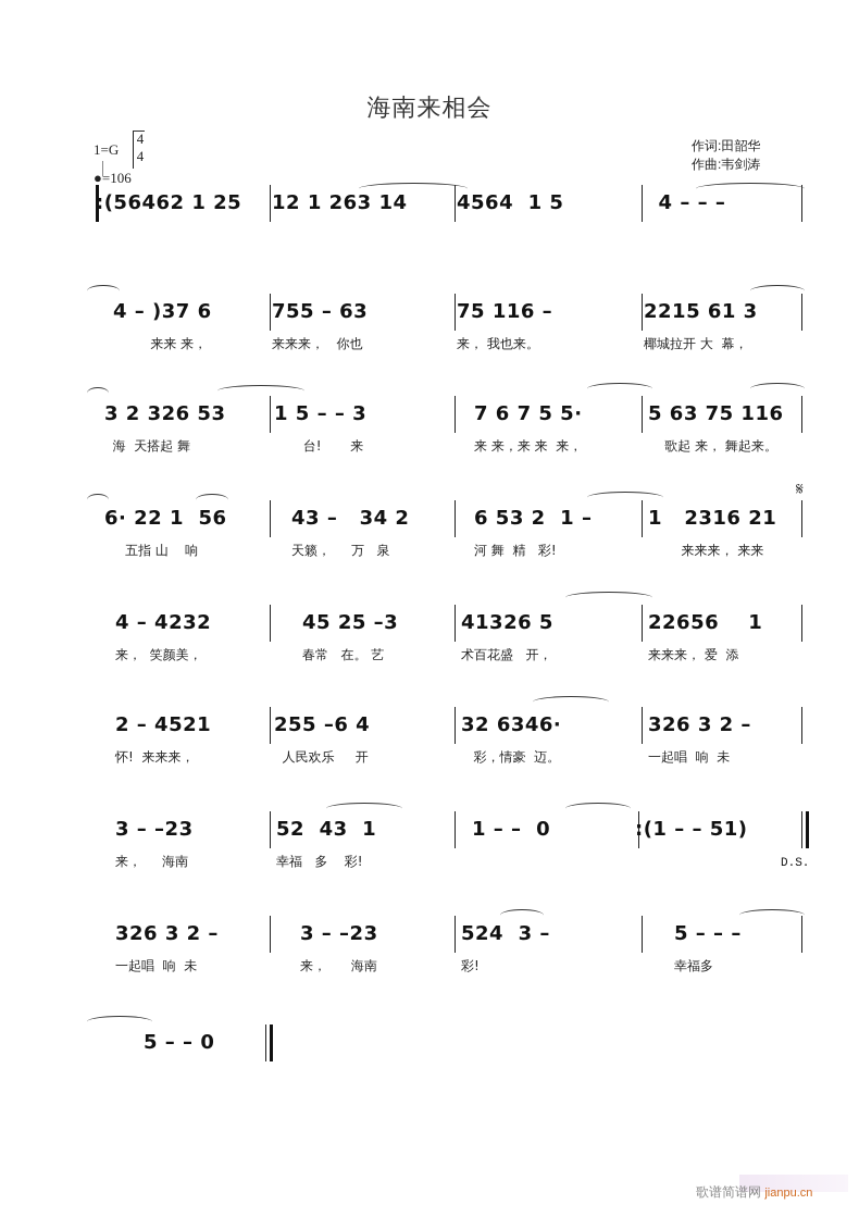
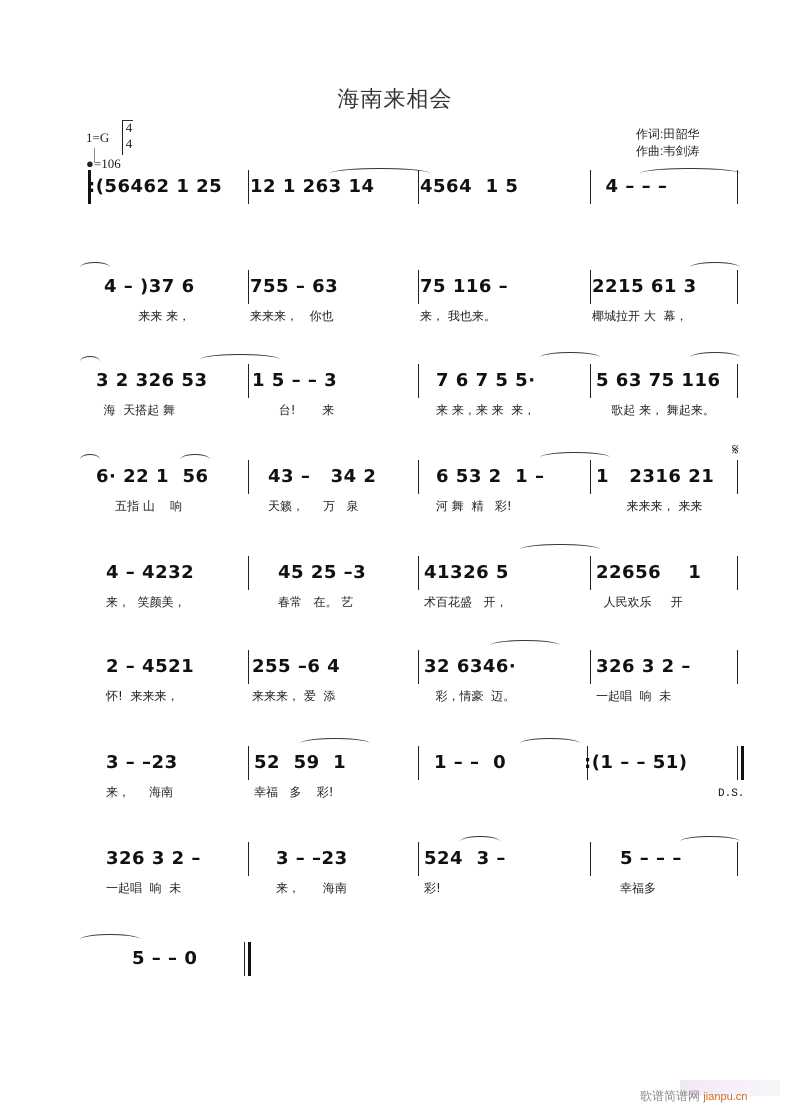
  海南来相会
  1=G
  4
  4
  ●=106
  作词:田韶华
  作曲:韦剑涛
  :(56462 1 25
  12 1 263 14
  4564 1 5
  4 – – –
  4 – )37 6
  来来 来，
  755 – 63
  来来来， 你也
  75 116 –
  来， 我也来。
  2215 61 3
  椰城拉开 大 幕，
  3 2 326 53
  海 天搭起 舞
  1 5 – – 3
  台! 来
  7 6 7 5 5·
  来 来，来 来 来，
  5 63 75 116
  歌起 来， 舞起来。
  6· 22 1 56
  五指 山 响
  43 – 34 2
  天籁， 万 泉
  6 53 2 1 –
  河 舞 精 彩!
  1 2316 21
  来来来， 来来
  4 – 4232
  来， 笑颜美，
  45 25 –3
  春常 在。 艺
  41326 5
  术百花盛 开，
  22656 1
- 来来来， 爱 添
+ 人民欢乐 开
  2 – 4521
  怀! 来来来，
  255 –6 4
- 人民欢乐 开
+ 来来来， 爱 添
  32 6346·
  彩，情豪 迈。
  326 3 2 –
  一起唱 响 未
  3 – –23
  来， 海南
- 52 43 1
+ 52 59 1
  幸福 多 彩!
  1 – – 0
  :(1 – – 51)
  326 3 2 –
  一起唱 响 未
  3 – –23
  来， 海南
  524 3 –
  彩!
  5 – – –
  幸福多
  5 – – 0
  𝄋
  D.S.
  歌谱简谱网 jianpu.cn
